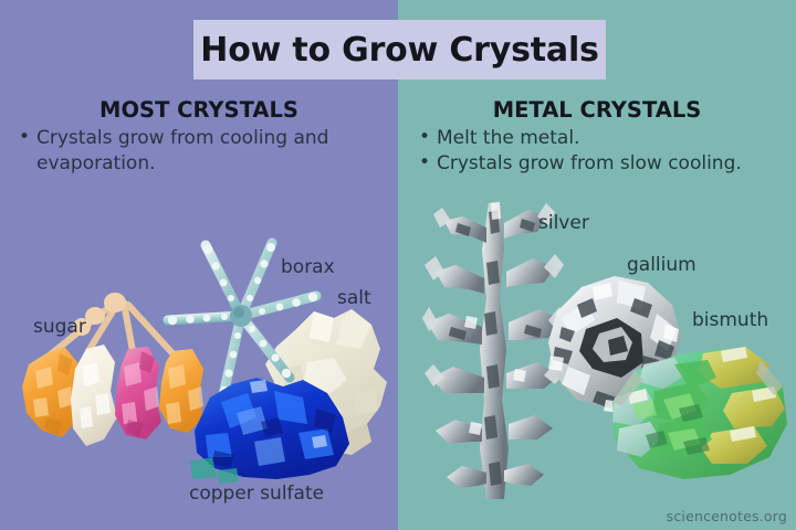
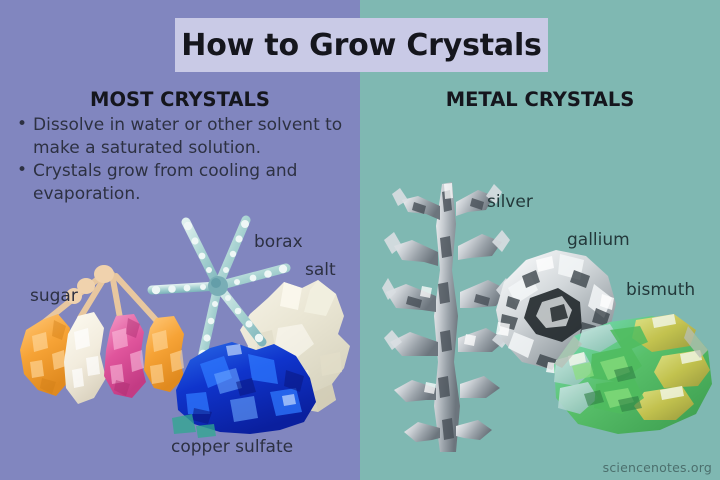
  How to Grow Crystals
  MOST CRYSTALS
+ Dissolve in water or other solvent to make a saturated solution.
  Crystals grow from cooling and evaporation.
  METAL CRYSTALS
- Melt the metal.
- Crystals grow from slow cooling.
  sugar
  borax
  salt
  copper sulfate
  silver
  gallium
  bismuth
  sciencenotes.org
